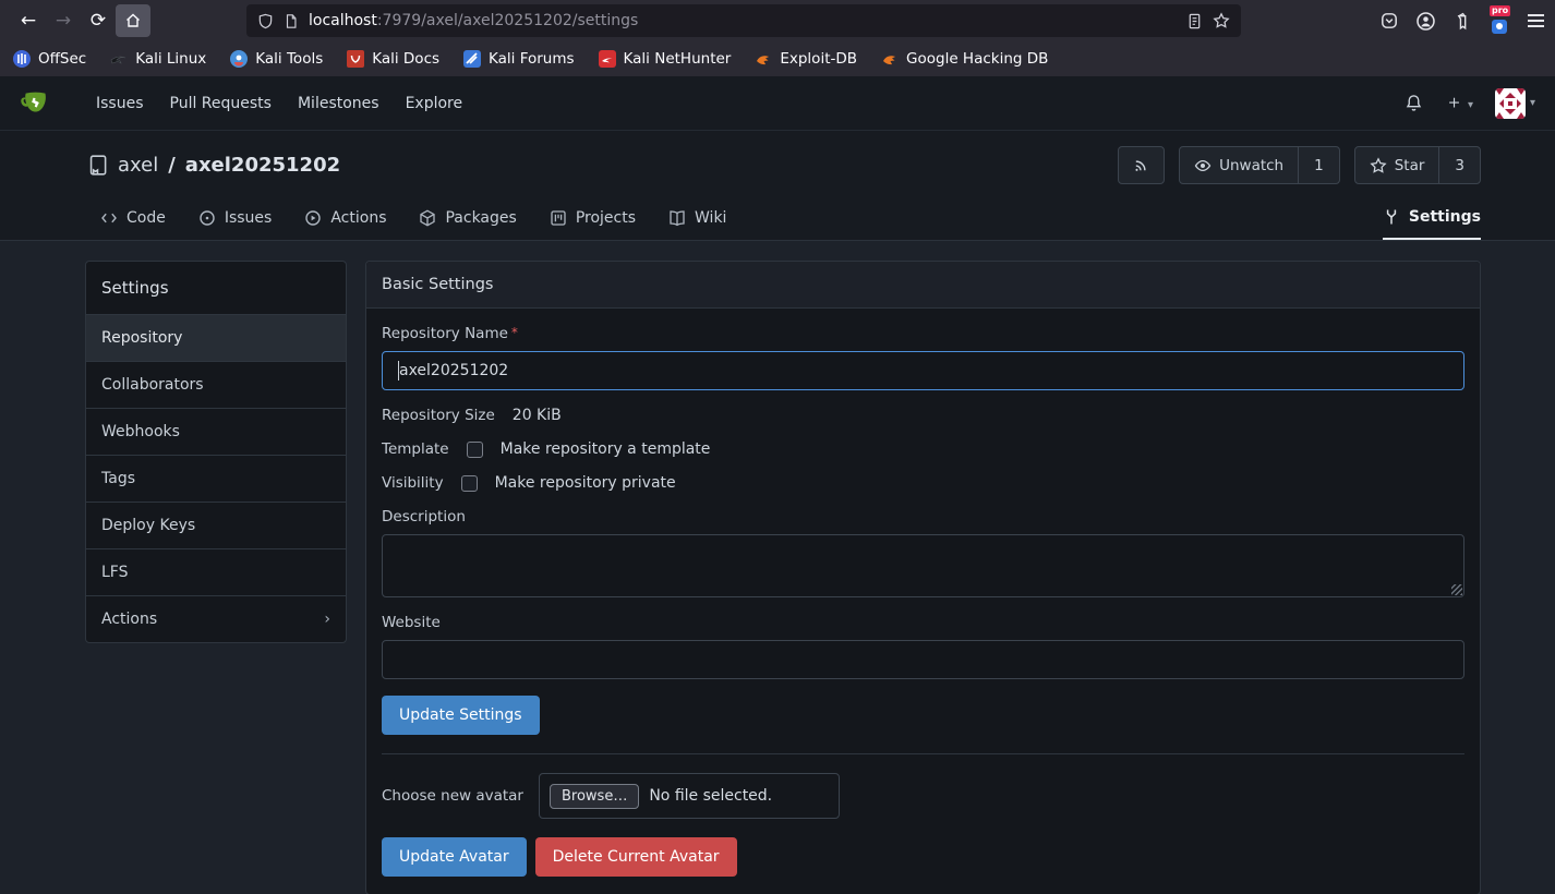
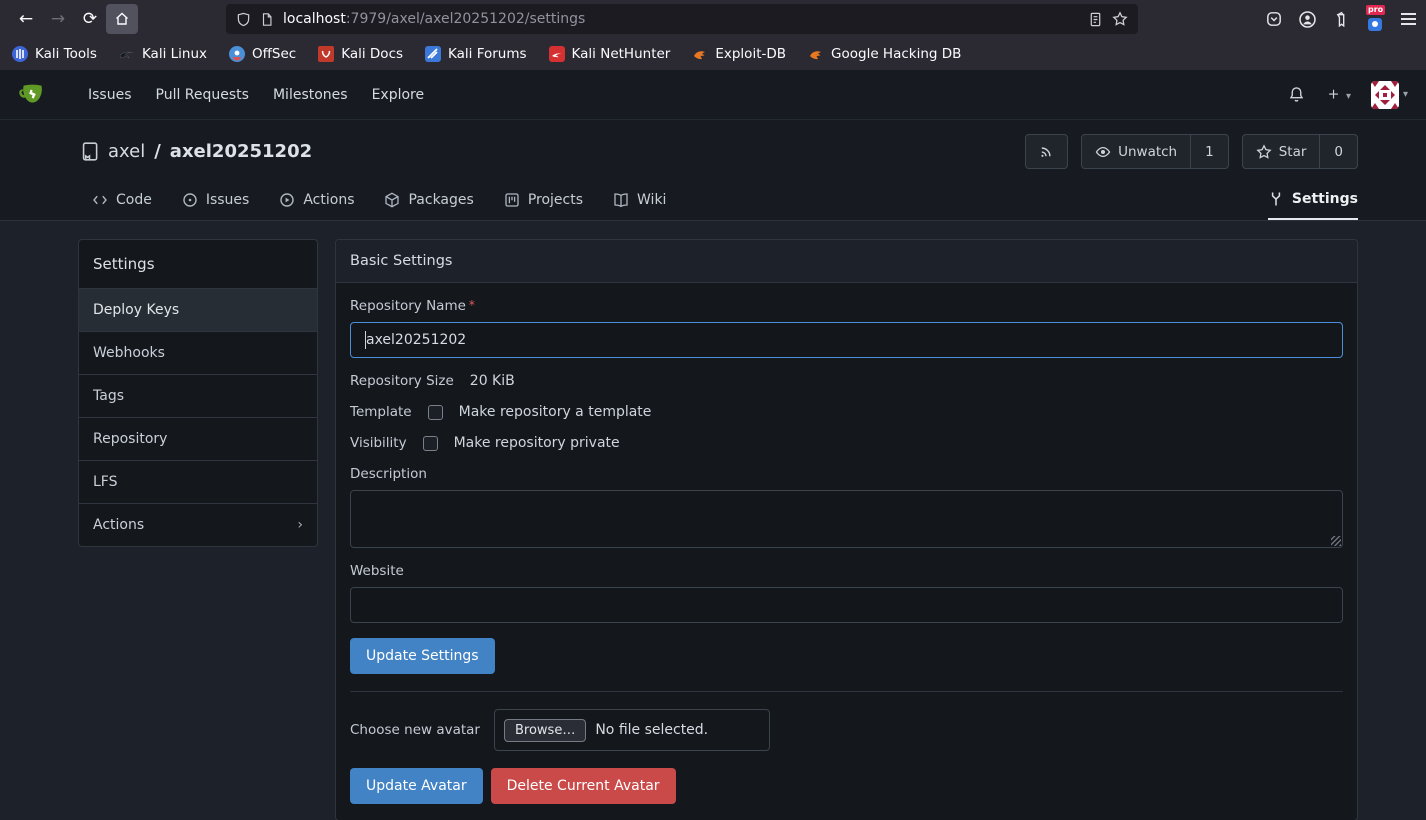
  ←
  →
  ⟳
  localhost:7979/axel/axel20251202/settings
  pro
- OffSec
+ Kali Tools
  Kali Linux
- Kali Tools
+ OffSec
  Kali Docs
  Kali Forums
  Kali NetHunter
  Exploit-DB
  Google Hacking DB
  Issues
  Pull Requests
  Milestones
  Explore
  ＋ ▾
  ▾
  axel
  /
  axel20251202
  Unwatch
  1
  Star
- 3
+ 0
  Code
  Issues
  Actions
  Packages
  Projects
  Wiki
  Settings
  Settings
- Repository
+ Deploy Keys
- Collaborators
  Webhooks
  Tags
- Deploy Keys
+ Repository
  LFS
  Actions
  ›
  Basic Settings
  Repository Name *
  axel20251202
  Repository Size
  20 KiB
  Template
  Make repository a template
  Visibility
  Make repository private
  Description
  Website
  Update Settings
  Choose new avatar
  Browse…
  No file selected.
  Update Avatar
  Delete Current Avatar
